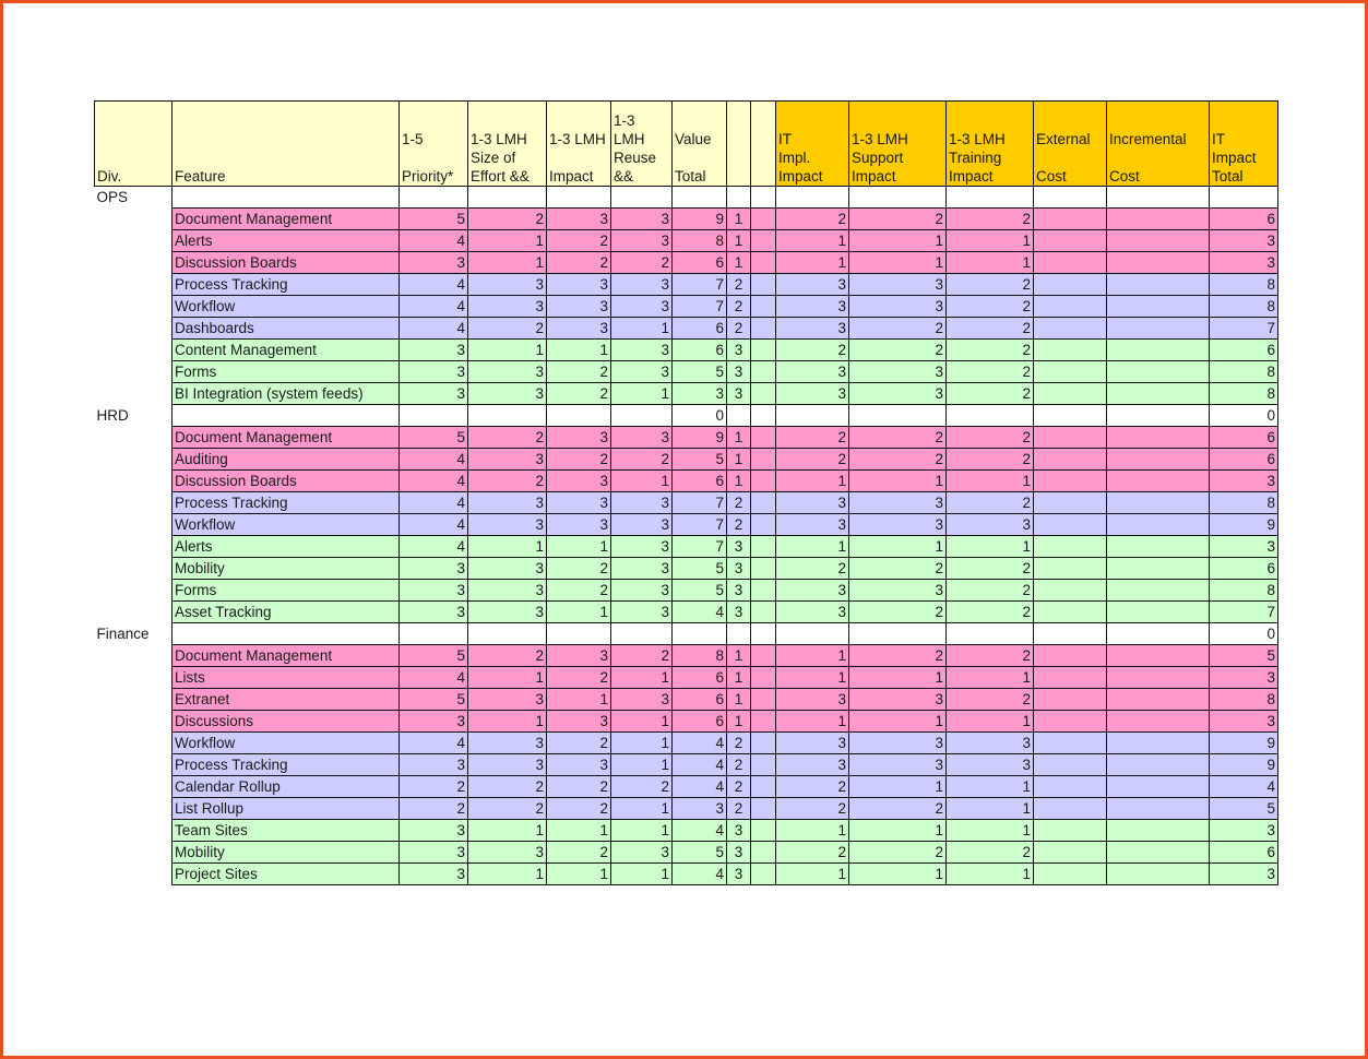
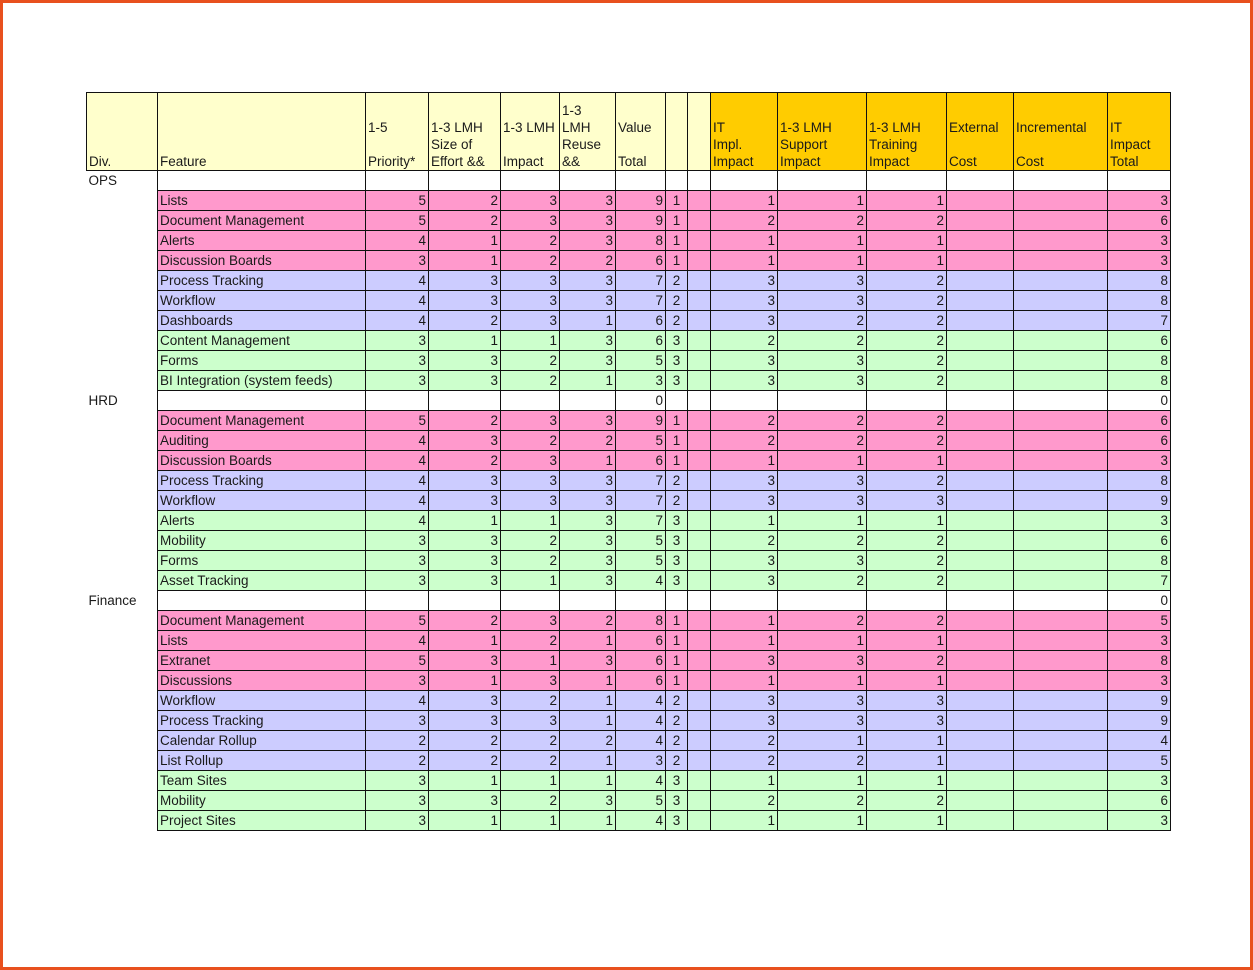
  Div.	Feature	1-5 Priority*	1-3 LMHSize ofEffort &&	1-3 LMH Impact	1-3LMHReuse&&	Value Total			ITImpl.Impact	1-3 LMHSupportImpact	1-3 LMHTrainingImpact	External Cost	Incremental Cost	ITImpactTotal
  OPS
+ 	Lists	5	2	3	3	9	1		1	1	1			3
  	Document Management	5	2	3	3	9	1		2	2	2			6
  	Alerts	4	1	2	3	8	1		1	1	1			3
  	Discussion Boards	3	1	2	2	6	1		1	1	1			3
  	Process Tracking	4	3	3	3	7	2		3	3	2			8
  	Workflow	4	3	3	3	7	2		3	3	2			8
  	Dashboards	4	2	3	1	6	2		3	2	2			7
  	Content Management	3	1	1	3	6	3		2	2	2			6
  	Forms	3	3	2	3	5	3		3	3	2			8
  	BI Integration (system feeds)	3	3	2	1	3	3		3	3	2			8
  HRD						0								0
  	Document Management	5	2	3	3	9	1		2	2	2			6
  	Auditing	4	3	2	2	5	1		2	2	2			6
  	Discussion Boards	4	2	3	1	6	1		1	1	1			3
  	Process Tracking	4	3	3	3	7	2		3	3	2			8
  	Workflow	4	3	3	3	7	2		3	3	3			9
  	Alerts	4	1	1	3	7	3		1	1	1			3
  	Mobility	3	3	2	3	5	3		2	2	2			6
  	Forms	3	3	2	3	5	3		3	3	2			8
  	Asset Tracking	3	3	1	3	4	3		3	2	2			7
  Finance														0
  	Document Management	5	2	3	2	8	1		1	2	2			5
  	Lists	4	1	2	1	6	1		1	1	1			3
  	Extranet	5	3	1	3	6	1		3	3	2			8
  	Discussions	3	1	3	1	6	1		1	1	1			3
  	Workflow	4	3	2	1	4	2		3	3	3			9
  	Process Tracking	3	3	3	1	4	2		3	3	3			9
  	Calendar Rollup	2	2	2	2	4	2		2	1	1			4
  	List Rollup	2	2	2	1	3	2		2	2	1			5
  	Team Sites	3	1	1	1	4	3		1	1	1			3
  	Mobility	3	3	2	3	5	3		2	2	2			6
  	Project Sites	3	1	1	1	4	3		1	1	1			3
